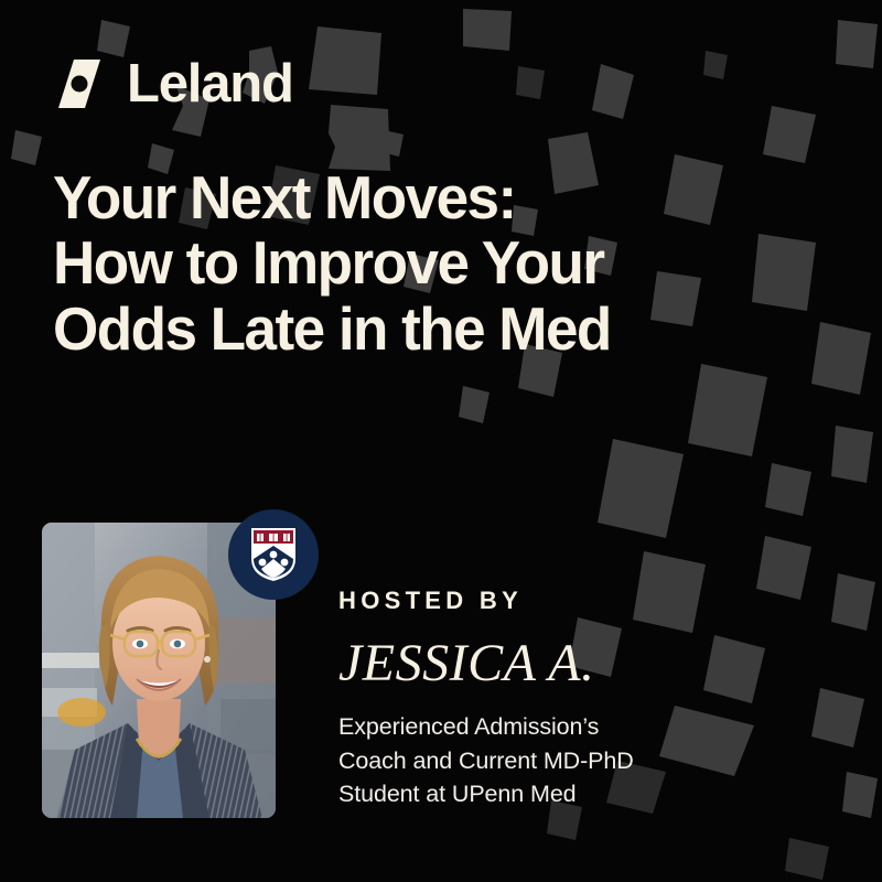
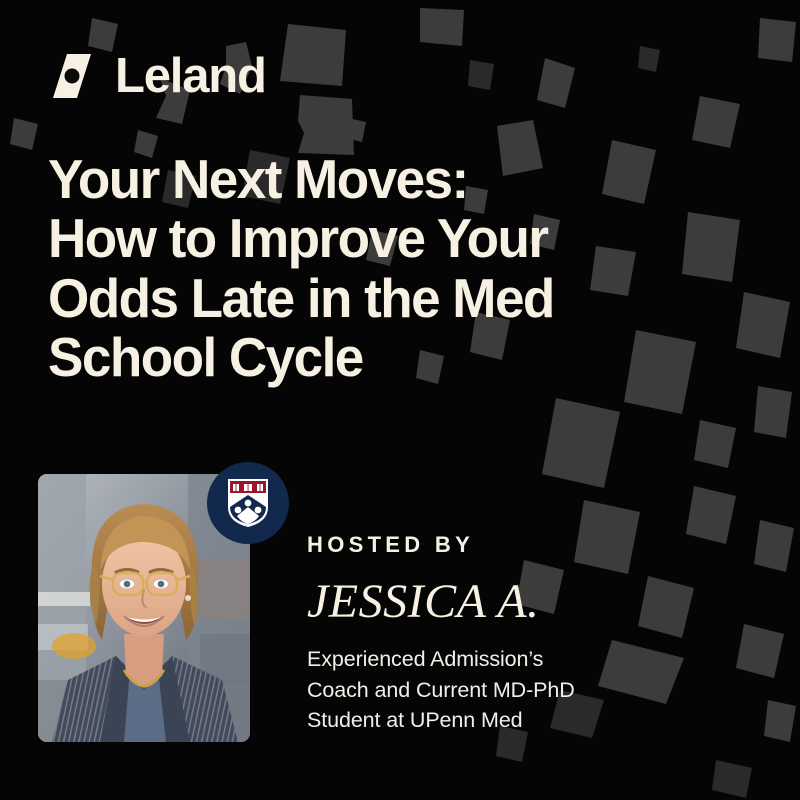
  Leland
  Your Next Moves:
  How to Improve Your
  Odds Late in the Med
+ School Cycle
  HOSTED BY
  JESSICA A.
  Experienced Admission’s
  Coach and Current MD-PhD
  Student at UPenn Med
